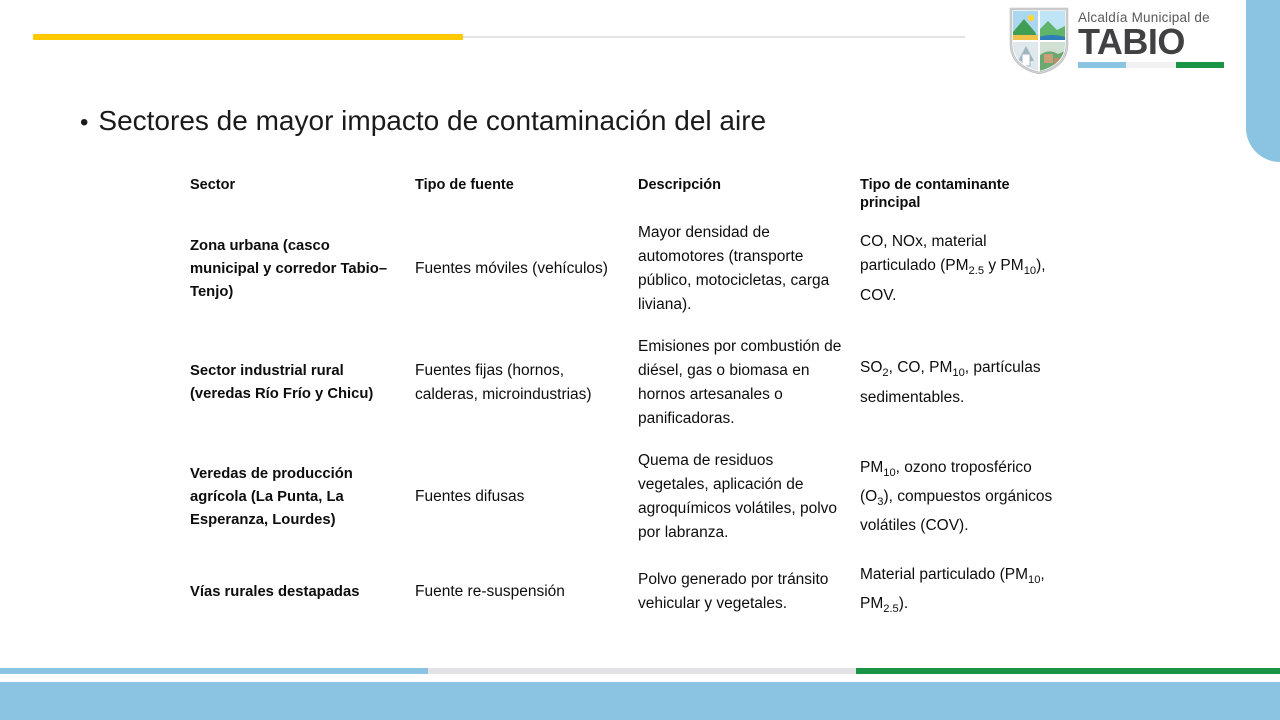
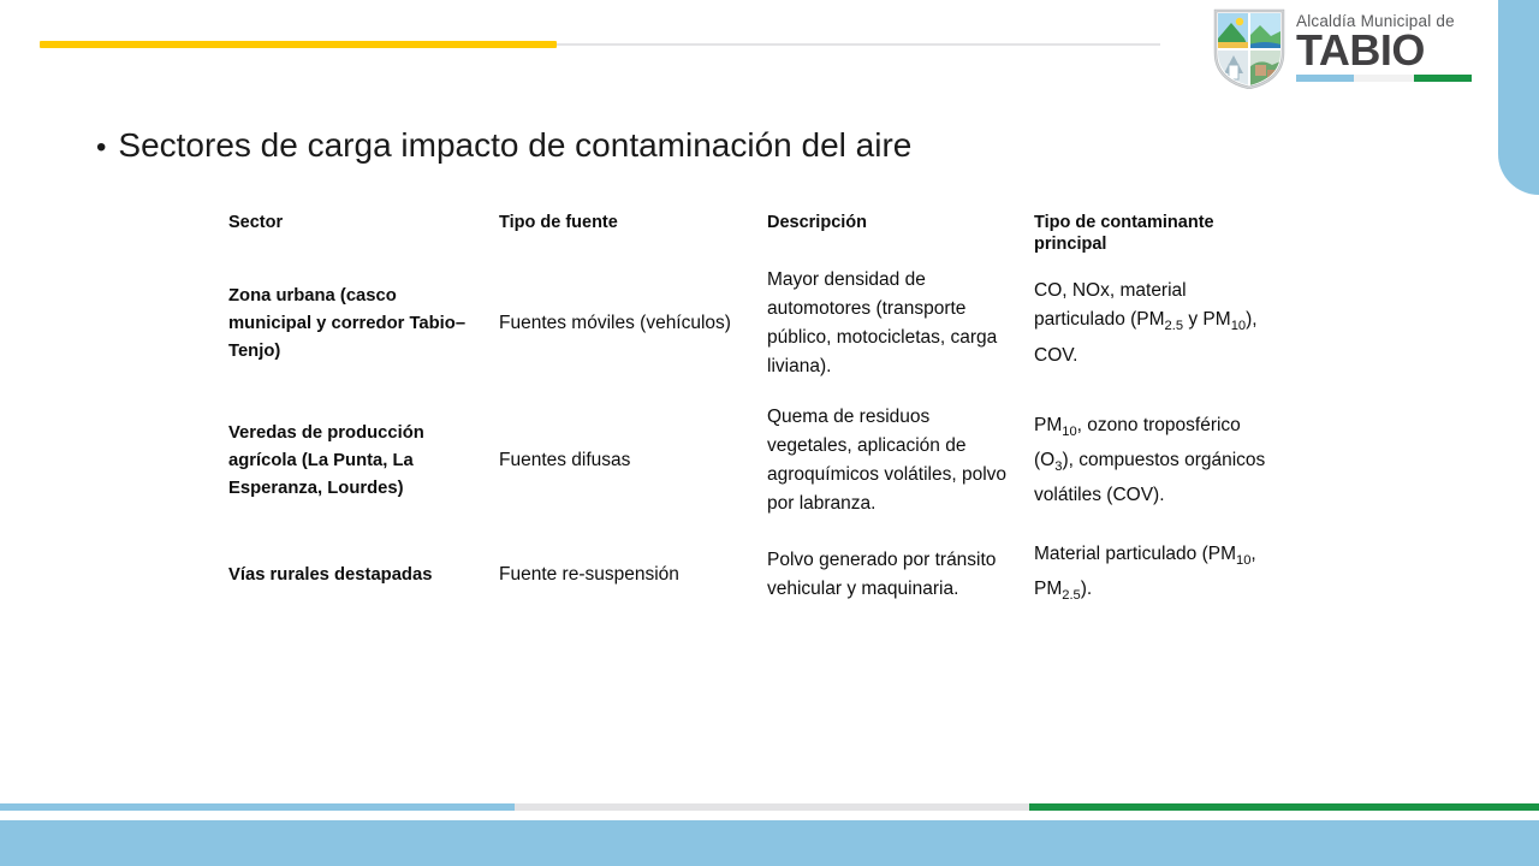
  Alcaldía Municipal de
  TABIO
  •
- Sectores de mayor impacto de contaminación del aire
+ Sectores de carga impacto de contaminación del aire
  Sector	Tipo de fuente	Descripción	Tipo de contaminante principal
  Zona urbana (casco municipal y corredor Tabio–Tenjo)	Fuentes móviles (vehículos)	Mayor densidad de automotores (transporte público, motocicletas, carga liviana).	CO, NOx, material particulado (PM2.5 y PM10), COV.
- Sector industrial rural (veredas Río Frío y Chicu)	Fuentes fijas (hornos, calderas, microindustrias)	Emisiones por combustión de diésel, gas o biomasa en hornos artesanales o panificadoras.	SO2, CO, PM10, partículas sedimentables.
  Veredas de producción agrícola (La Punta, La Esperanza, Lourdes)	Fuentes difusas	Quema de residuos vegetales, aplicación de agroquímicos volátiles, polvo por labranza.	PM10, ozono troposférico (O3), compuestos orgánicos volátiles (COV).
- Vías rurales destapadas	Fuente re-suspensión	Polvo generado por tránsito vehicular y vegetales.	Material particulado (PM10, PM2.5).
+ Vías rurales destapadas	Fuente re-suspensión	Polvo generado por tránsito vehicular y maquinaria.	Material particulado (PM10, PM2.5).
